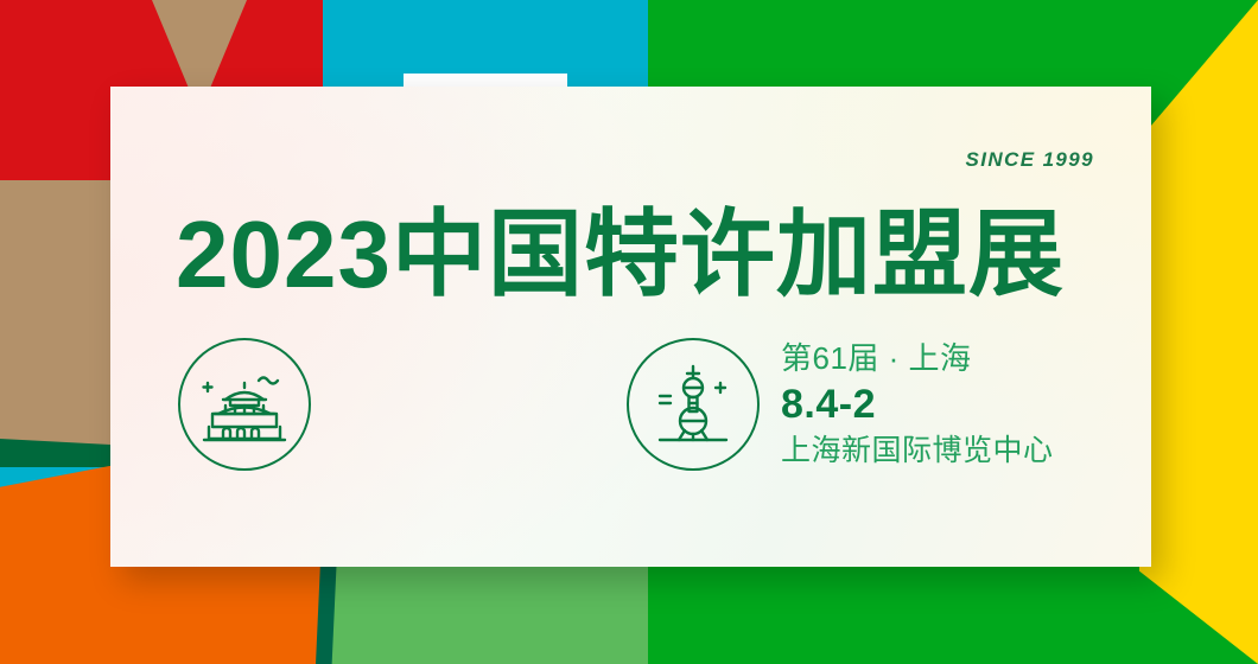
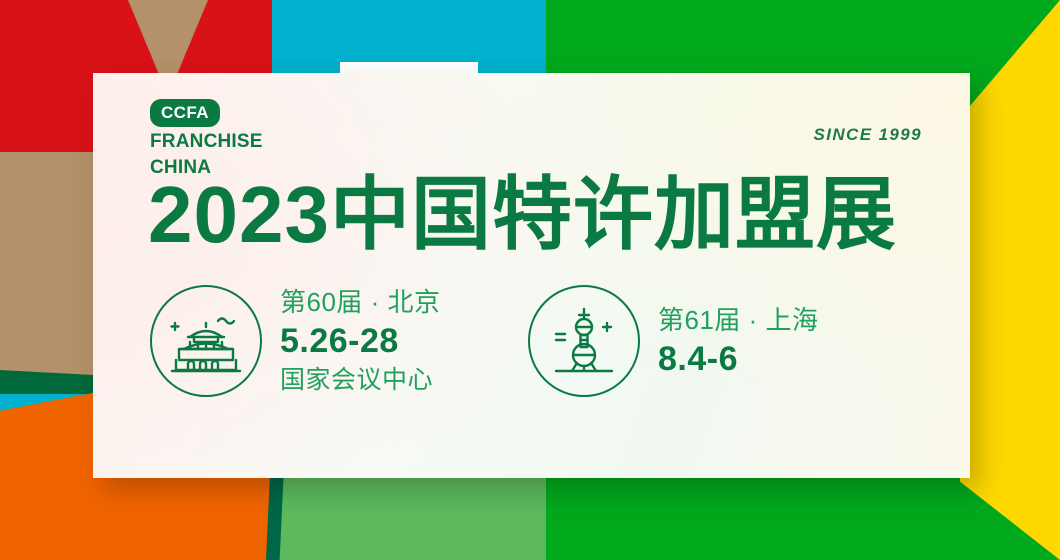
+ CCFA
+ FRANCHISE
+ CHINA
  SINCE 1999
  2023中国特许加盟展
+ 第60届 · 北京
+ 5.26-28
+ 国家会议中心
  第61届 · 上海
- 8.4-2
+ 8.4-6
- 上海新国际博览中心
